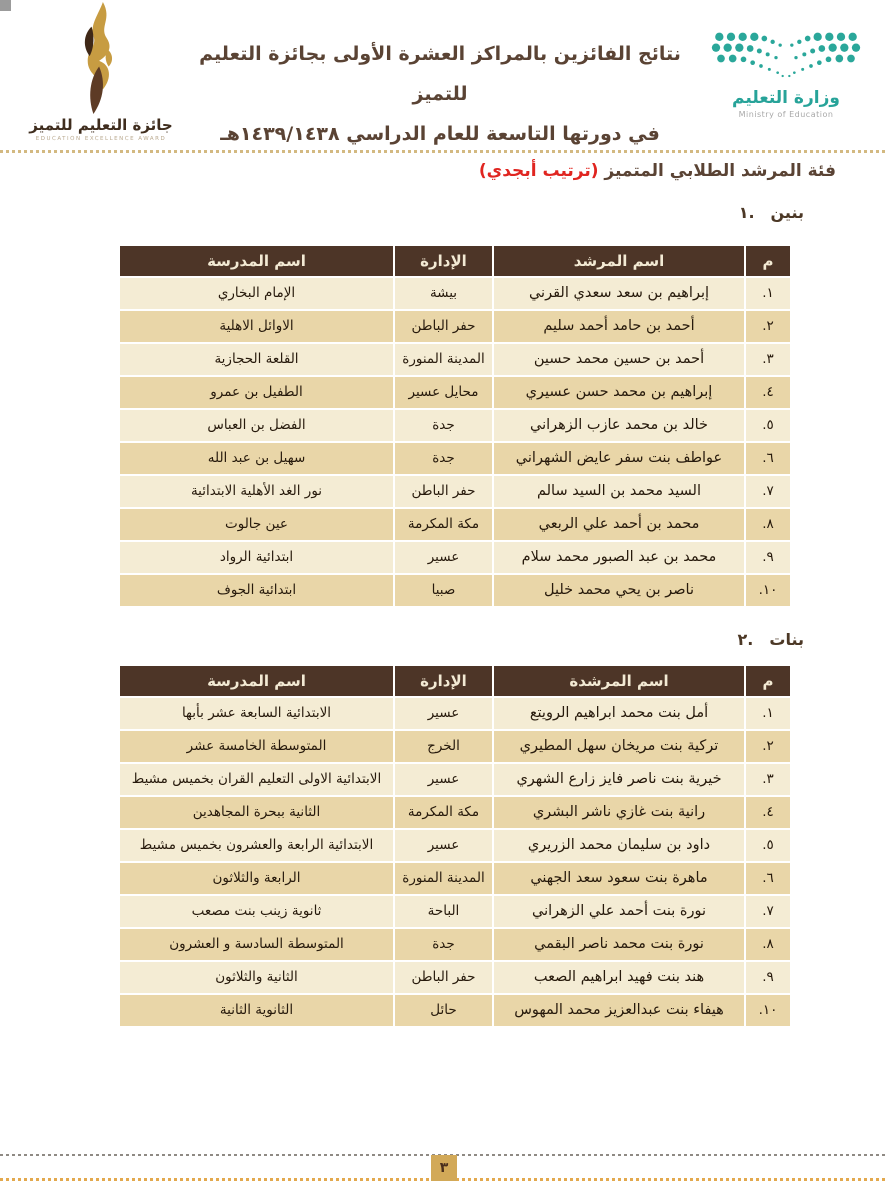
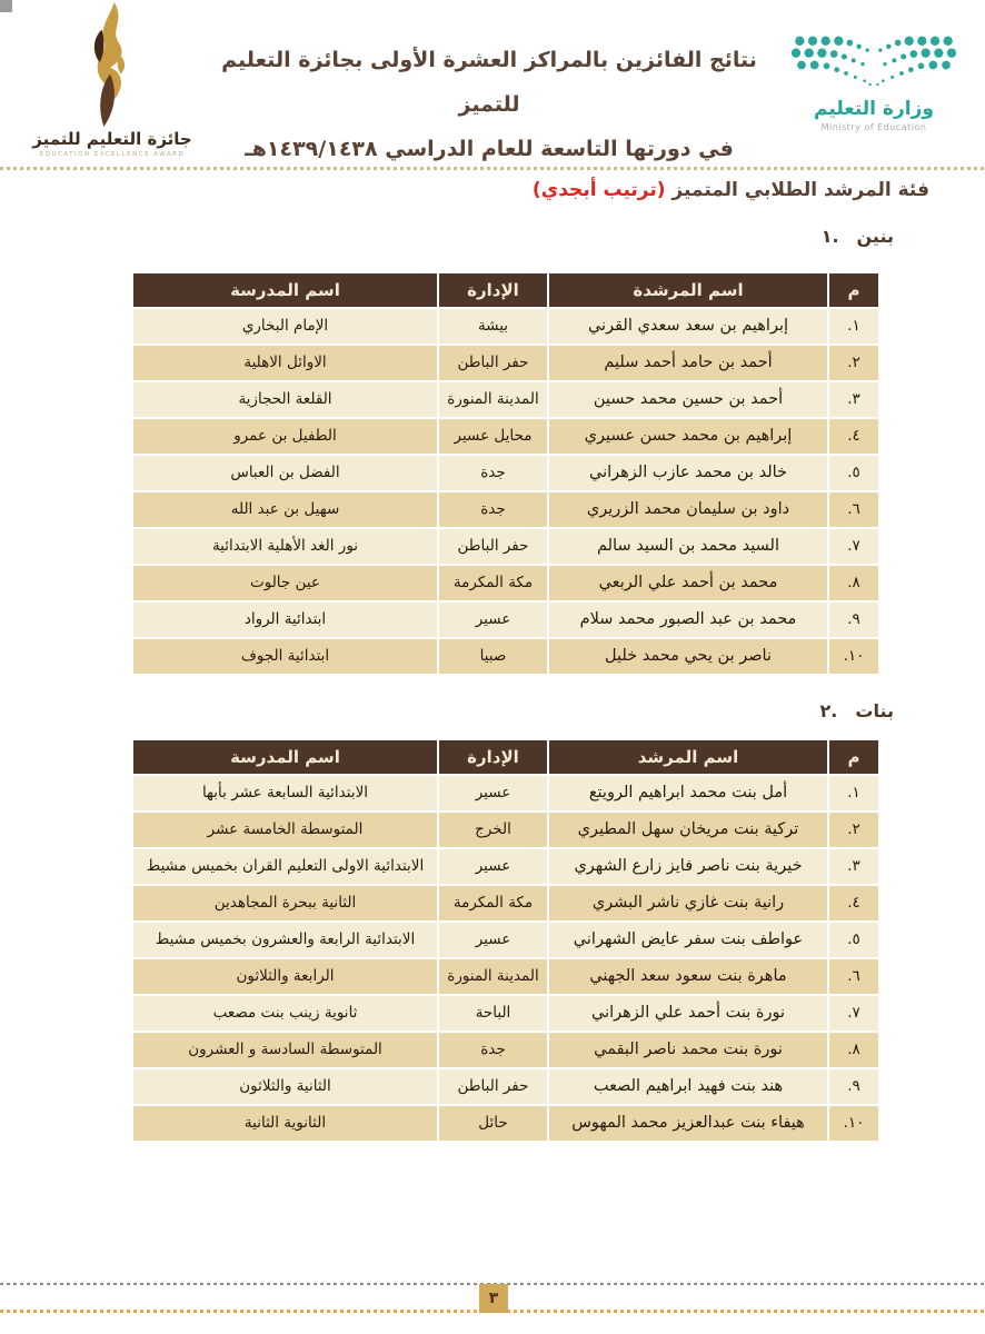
  جائزة التعليم للتميز
  نتائج الفائزين بالمراكز العشرة الأولى بجائزة التعليم للتميز
  في دورتها التاسعة للعام الدراسي ١٤٣٩/١٤٣٨هـ
  وزارة التعليم
  Ministry of Education
  فئة المرشد الطلابي المتميز (ترتيب أبجدي)
  ١.
  بنين
- م	اسم المرشد	الإدارة	اسم المدرسة
+ م	اسم المرشدة	الإدارة	اسم المدرسة
  ١.	إبراهيم بن سعد سعدي القرني	بيشة	الإمام البخاري
  ٢.	أحمد بن حامد أحمد سليم	حفر الباطن	الاوائل الاهلية
  ٣.	أحمد بن حسين محمد حسين	المدينة المنورة	القلعة الحجازية
  ٤.	إبراهيم بن محمد حسن عسيري	محايل عسير	الطفيل بن عمرو
  ٥.	خالد بن محمد عازب الزهراني	جدة	الفضل بن العباس
- ٦.	عواطف بنت سفر عايض الشهراني	جدة	سهيل بن عبد الله
+ ٦.	داود بن سليمان محمد الزريري	جدة	سهيل بن عبد الله
  ٧.	السيد محمد بن السيد سالم	حفر الباطن	نور الغد الأهلية الابتدائية
  ٨.	محمد بن أحمد علي الربعي	مكة المكرمة	عين جالوت
  ٩.	محمد بن عبد الصبور محمد سلام	عسير	ابتدائية الرواد
  ١٠.	ناصر بن يحي محمد خليل	صبيا	ابتدائية الجوف
  ٢.
  بنات
- م	اسم المرشدة	الإدارة	اسم المدرسة
+ م	اسم المرشد	الإدارة	اسم المدرسة
  ١.	أمل بنت محمد ابراهيم الرويتع	عسير	الابتدائية السابعة عشر بأبها
  ٢.	تركية بنت مريخان سهل المطيري	الخرج	المتوسطة الخامسة عشر
  ٣.	خيرية بنت ناصر فايز زارع الشهري	عسير	الابتدائية الاولى التعليم القران بخميس مشيط
  ٤.	رانية بنت غازي ناشر البشري	مكة المكرمة	الثانية ببحرة المجاهدين
- ٥.	داود بن سليمان محمد الزريري	عسير	الابتدائية الرابعة والعشرون بخميس مشيط
+ ٥.	عواطف بنت سفر عايض الشهراني	عسير	الابتدائية الرابعة والعشرون بخميس مشيط
  ٦.	ماهرة بنت سعود سعد الجهني	المدينة المنورة	الرابعة والثلاثون
  ٧.	نورة بنت أحمد علي الزهراني	الباحة	ثانوية زينب بنت مصعب
  ٨.	نورة بنت محمد ناصر البقمي	جدة	المتوسطة السادسة و العشرون
  ٩.	هند بنت فهيد ابراهيم الصعب	حفر الباطن	الثانية والثلاثون
  ١٠.	هيفاء بنت عبدالعزيز محمد المهوس	حائل	الثانوية الثانية
  ٣
